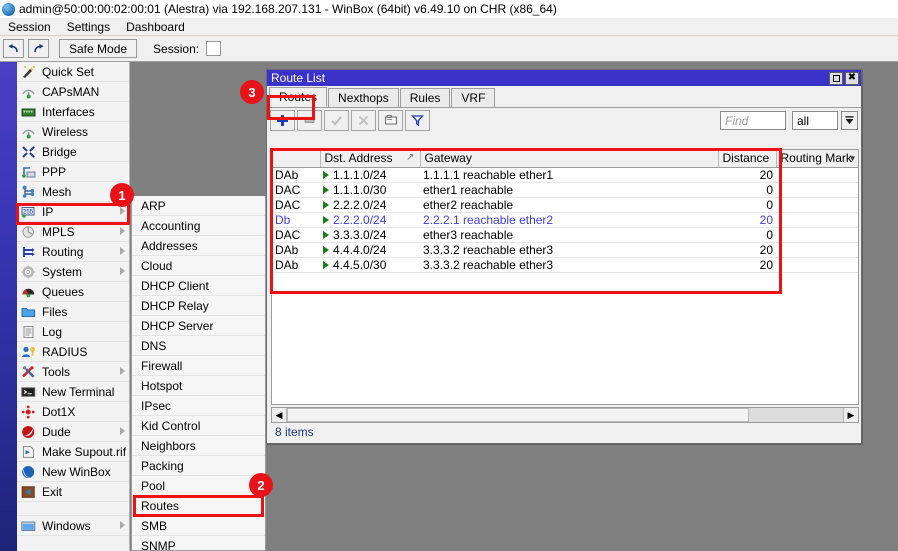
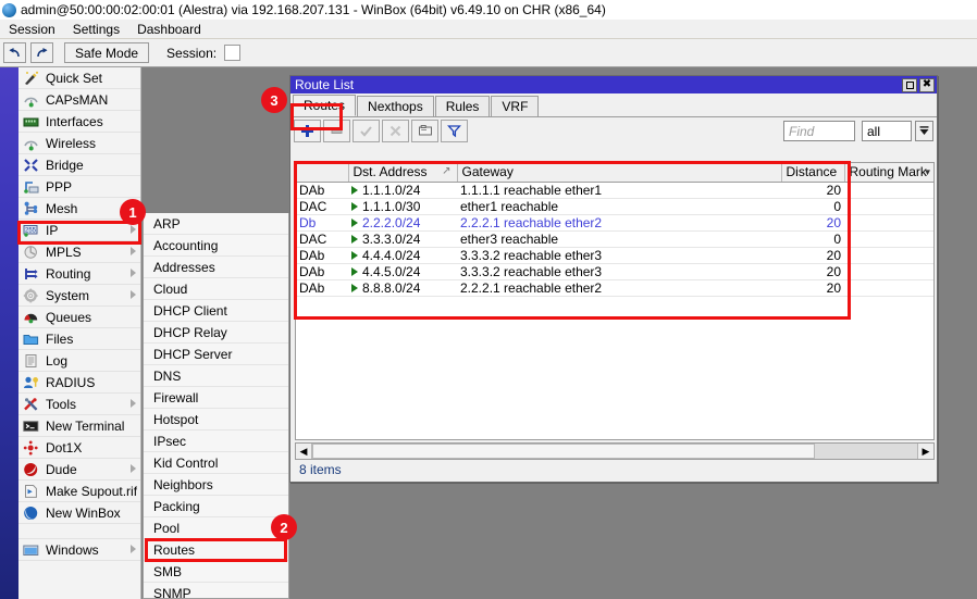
  admin@50:00:00:02:00:01 (Alestra) via 192.168.207.131 - WinBox (64bit) v6.49.10 on CHR (x86_64)
  Session
  Settings
  Dashboard
  Safe Mode
  Session:
  Quick Set
  CAPsMAN
  Interfaces
  Wireless
  Bridge
  PPP
  Mesh
  IP
  MPLS
  Routing
  System
  Queues
  Files
  Log
  RADIUS
  Tools
  New Terminal
  Dot1X
  Dude
  Make Supout.rif
  New WinBox
- Exit
  Windows
  ARP
  Accounting
  Addresses
  Cloud
  DHCP Client
  DHCP Relay
  DHCP Server
  DNS
  Firewall
  Hotspot
  IPsec
  Kid Control
  Neighbors
  Packing
  Pool
  Routes
  SMB
  SNMP
  Route List
  ✖
  Routes
  Nexthops
  Rules
  VRF
  Find
  all
  	Dst. Address ↗	Gateway	Distance	Routing Mark ▼
  DAb	1.1.1.0/24	1.1.1.1 reachable ether1	20
  DAC	1.1.1.0/30	ether1 reachable	0
- DAC	2.2.2.0/24	ether2 reachable	0
  Db	2.2.2.0/24	2.2.2.1 reachable ether2	20
  DAC	3.3.3.0/24	ether3 reachable	0
  DAb	4.4.4.0/24	3.3.3.2 reachable ether3	20
- DAb	4.4.5.0/30	3.3.3.2 reachable ether3	20
+ DAb	4.4.5.0/24	3.3.3.2 reachable ether3	20
+ DAb	8.8.8.0/24	2.2.2.1 reachable ether2	20
  ◀
  ▶
  8 items
  1
  2
  3
